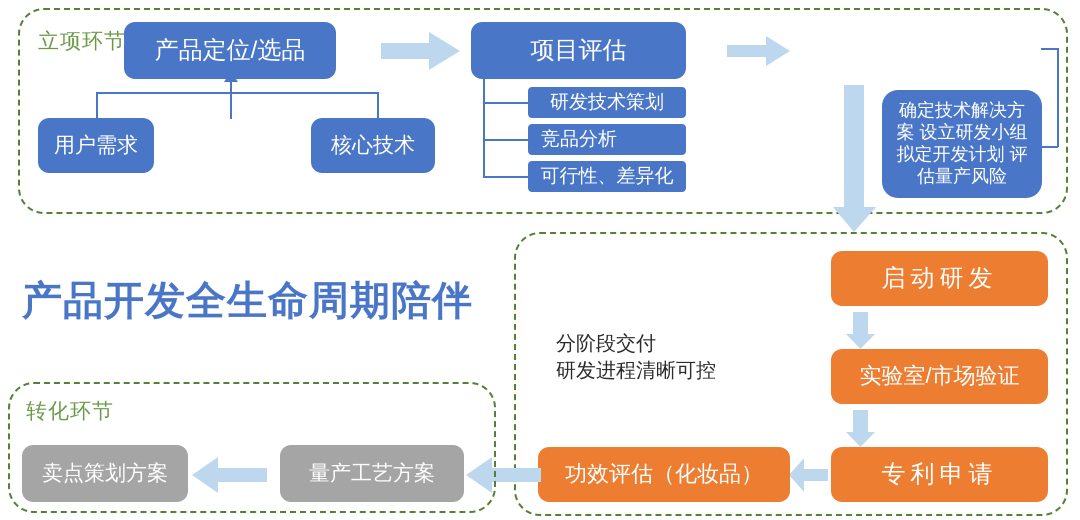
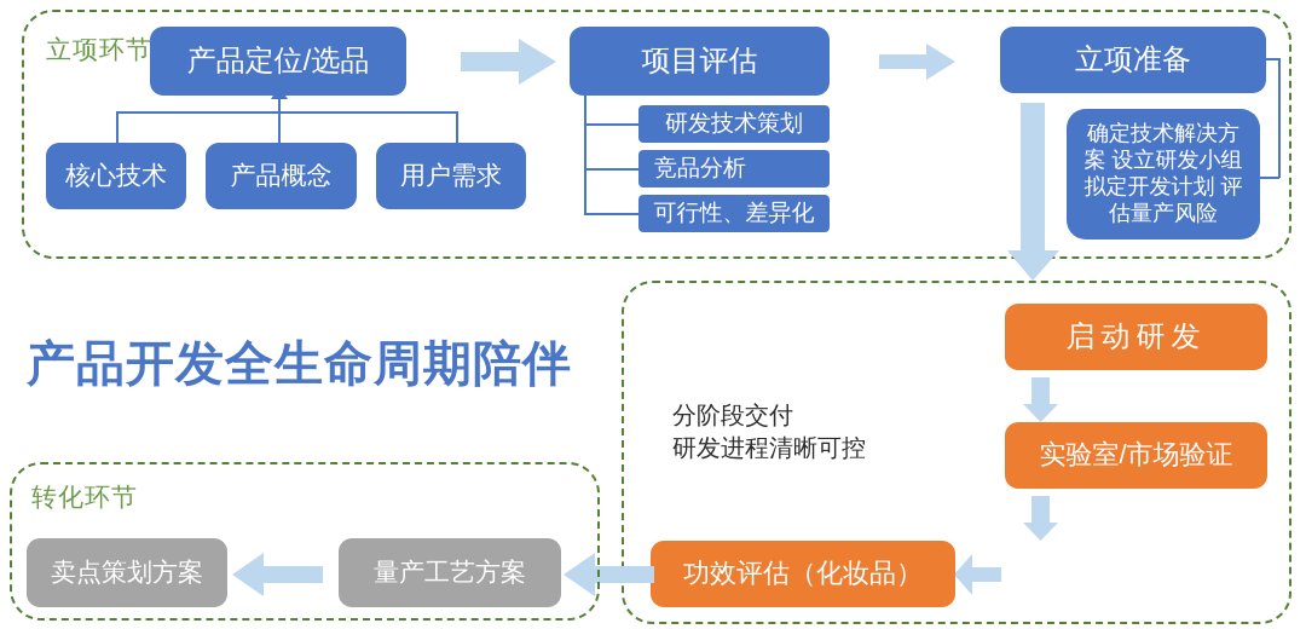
  立项环节
  产品定位/选品
- 用户需求
+ 核心技术
+ 产品概念
- 核心技术
+ 用户需求
  项目评估
  研发技术策划
  竞品分析
  可行性、差异化
+ 立项准备
  确定技术解决方案 设立研发小组 拟定开发计划 评估量产风险
  产品开发全生命周期陪伴
  分阶段交付
  研发进程清晰可控
  启动研发
  实验室/市场验证
- 专利申请
  功效评估（化妆品）
  转化环节
  量产工艺方案
  卖点策划方案
